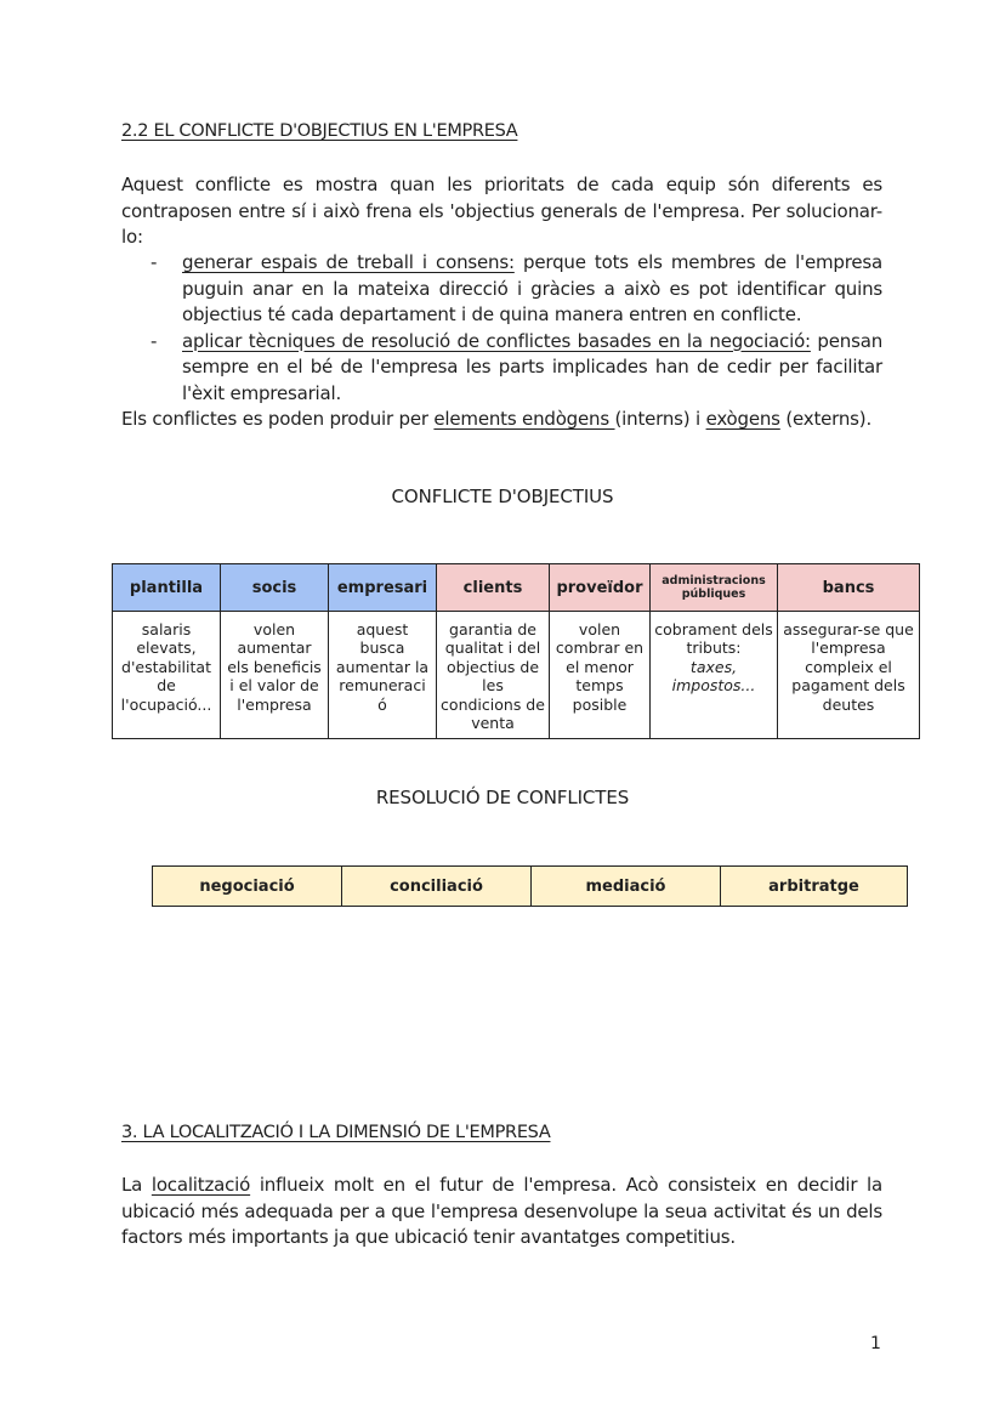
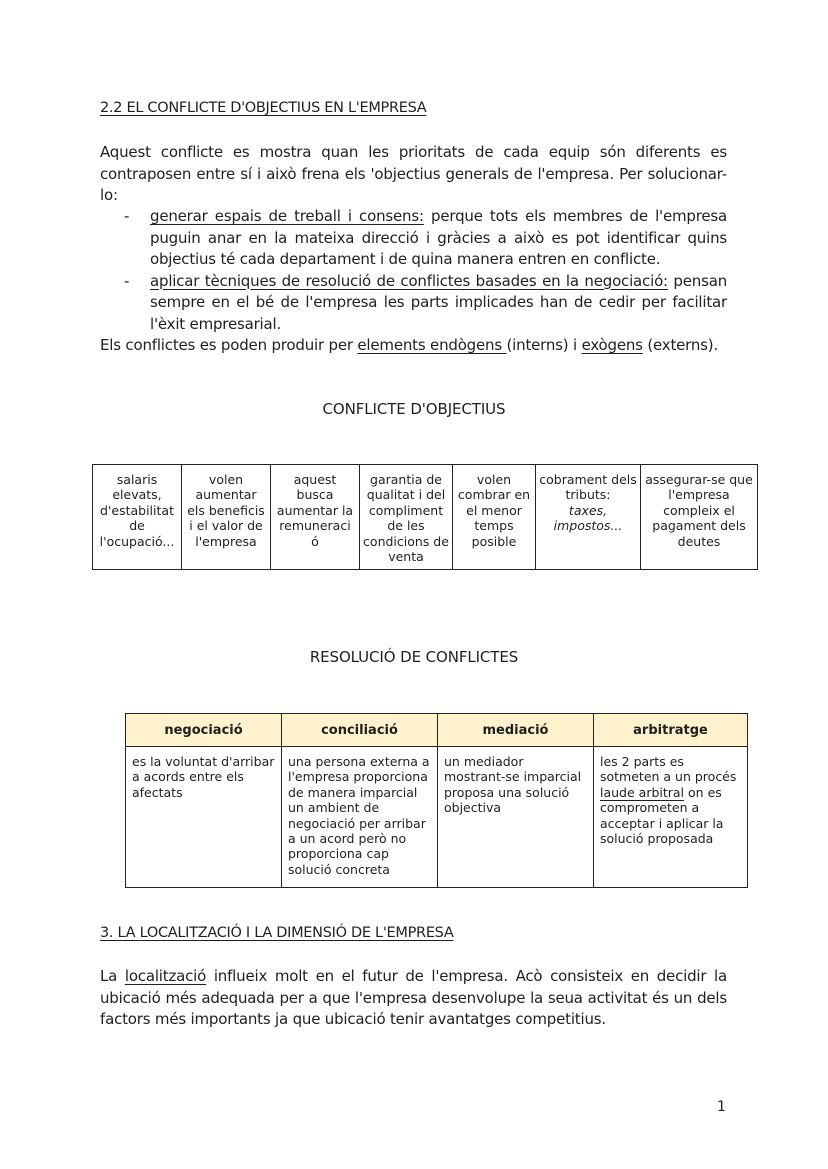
  2.2 EL CONFLICTE D'OBJECTIUS EN L'EMPRESA
  Aquest conflicte es mostra quan les prioritats de cada equip són diferents es contraposen entre sí i això frena els 'objectius generals de l'empresa. Per solucionar-lo:
  -
  generar espais de treball i consens: perque tots els membres de l'empresa puguin anar en la mateixa direcció i gràcies a això es pot identificar quins objectius té cada departament i de quina manera entren en conflicte.
  -
  aplicar tècniques de resolució de conflictes basades en la negociació: pensan sempre en el bé de l'empresa les parts implicades han de cedir per facilitar l'èxit empresarial.
  Els conflictes es poden produir per elements endògens (interns) i exògens (externs).
  CONFLICTE D'OBJECTIUS
- plantilla	socis	empresari	clients	proveïdor	administracions públiques	bancs
- salaris elevats, d'estabilitat de l'ocupació...	volen aumentar els beneficis i el valor de l'empresa	aquest busca aumentar la remuneraci ó	garantia de qualitat i del objectius de les condicions de venta	volen combrar en el menor temps posible	cobrament dels tributs: taxes, impostos...	assegurar-se que l'empresa compleix el pagament dels deutes
+ salaris elevats, d'estabilitat de l'ocupació...	volen aumentar els beneficis i el valor de l'empresa	aquest busca aumentar la remuneraci ó	garantia de qualitat i del compliment de les condicions de venta	volen combrar en el menor temps posible	cobrament dels tributs: taxes, impostos...	assegurar-se que l'empresa compleix el pagament dels deutes
  RESOLUCIÓ DE CONFLICTES
  negociació	conciliació	mediació	arbitratge
+ es la voluntat d'arribar a acords entre els afectats	una persona externa a l'empresa proporciona de manera imparcial un ambient de negociació per arribar a un acord però no proporciona cap solució concreta	un mediador mostrant-se imparcial proposa una solució objectiva	les 2 parts es sotmeten a un procés laude arbitral on es comprometen a acceptar i aplicar la solució proposada
  3. LA LOCALITZACIÓ I LA DIMENSIÓ DE L'EMPRESA
  La localització influeix molt en el futur de l'empresa. Acò consisteix en decidir la ubicació més adequada per a que l'empresa desenvolupe la seua activitat és un dels factors més importants ja que ubicació tenir avantatges competitius.
  1
